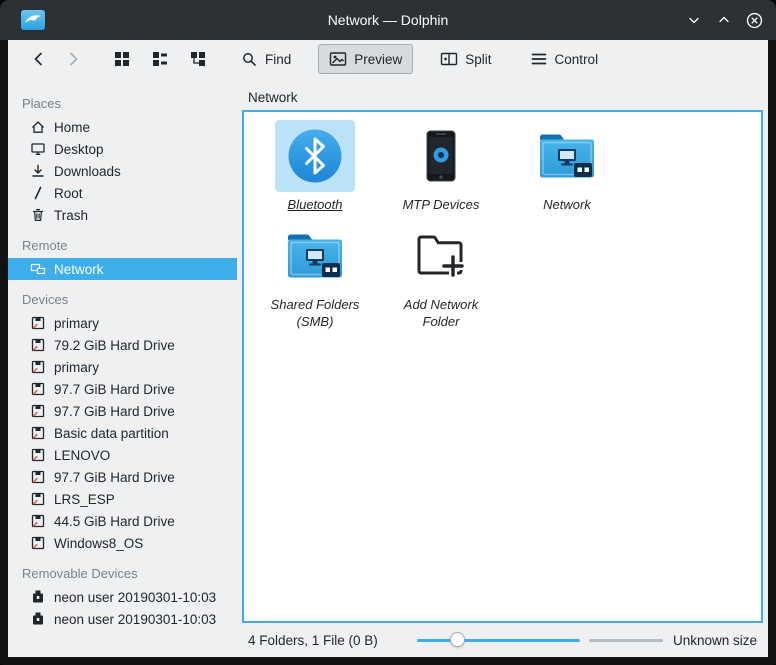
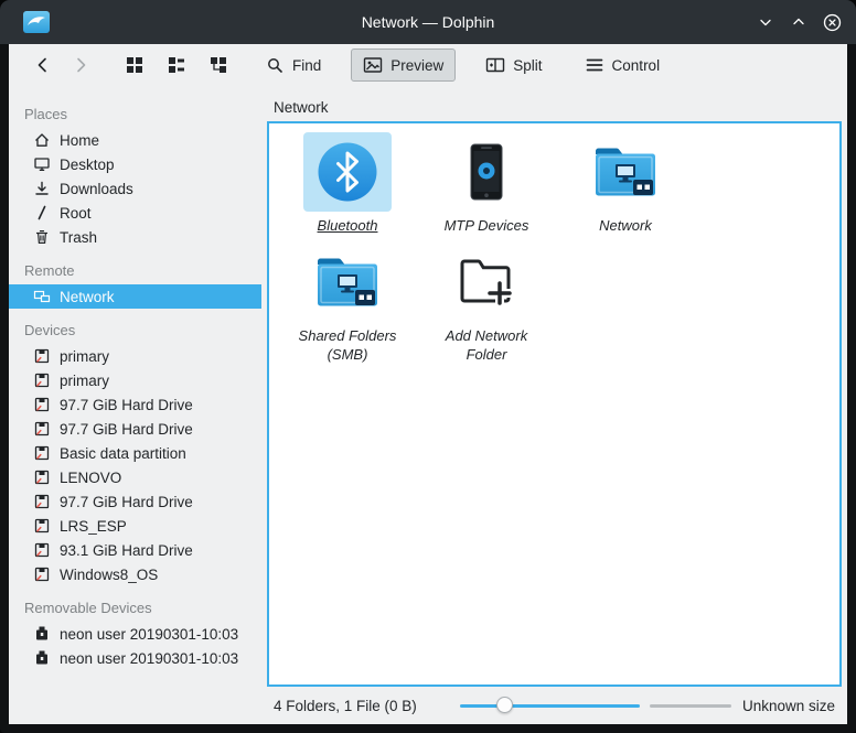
  Network — Dolphin
  Find
  Preview
  Split
  Control
  Places
  Home
  Desktop
  Downloads
  Root
  Trash
  Remote
  Network
  Devices
  primary
- 79.2 GiB Hard Drive
  primary
  97.7 GiB Hard Drive
  97.7 GiB Hard Drive
  Basic data partition
  LENOVO
  97.7 GiB Hard Drive
  LRS_ESP
- 44.5 GiB Hard Drive
+ 93.1 GiB Hard Drive
  Windows8_OS
  Removable Devices
  neon user 20190301-10:03
  neon user 20190301-10:03
  Network
  Bluetooth
  MTP Devices
  Network
  Shared Folders (SMB)
  Add Network Folder
  4 Folders, 1 File (0 B)
  Unknown size
